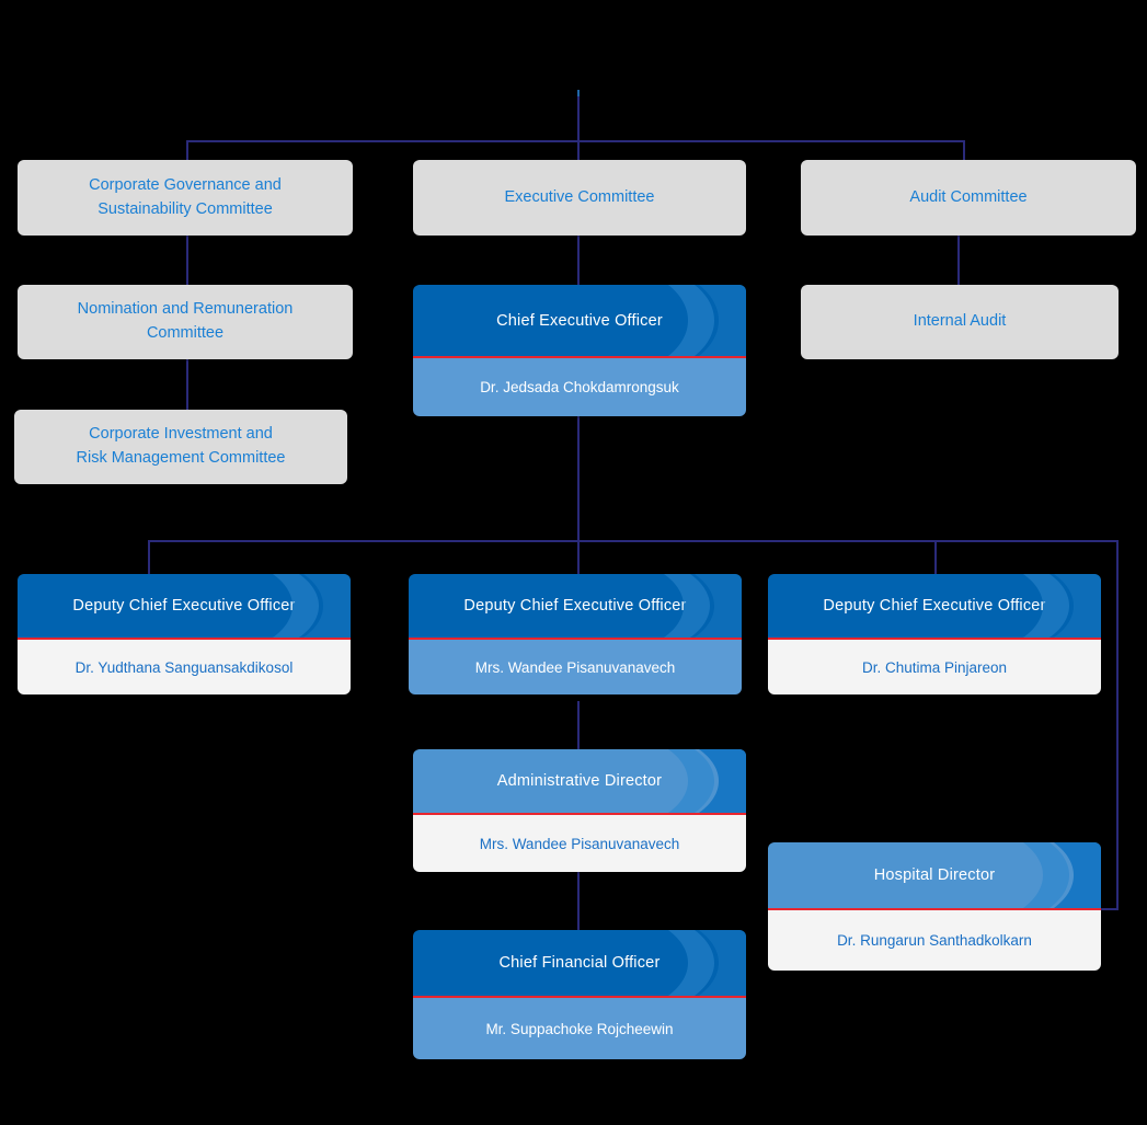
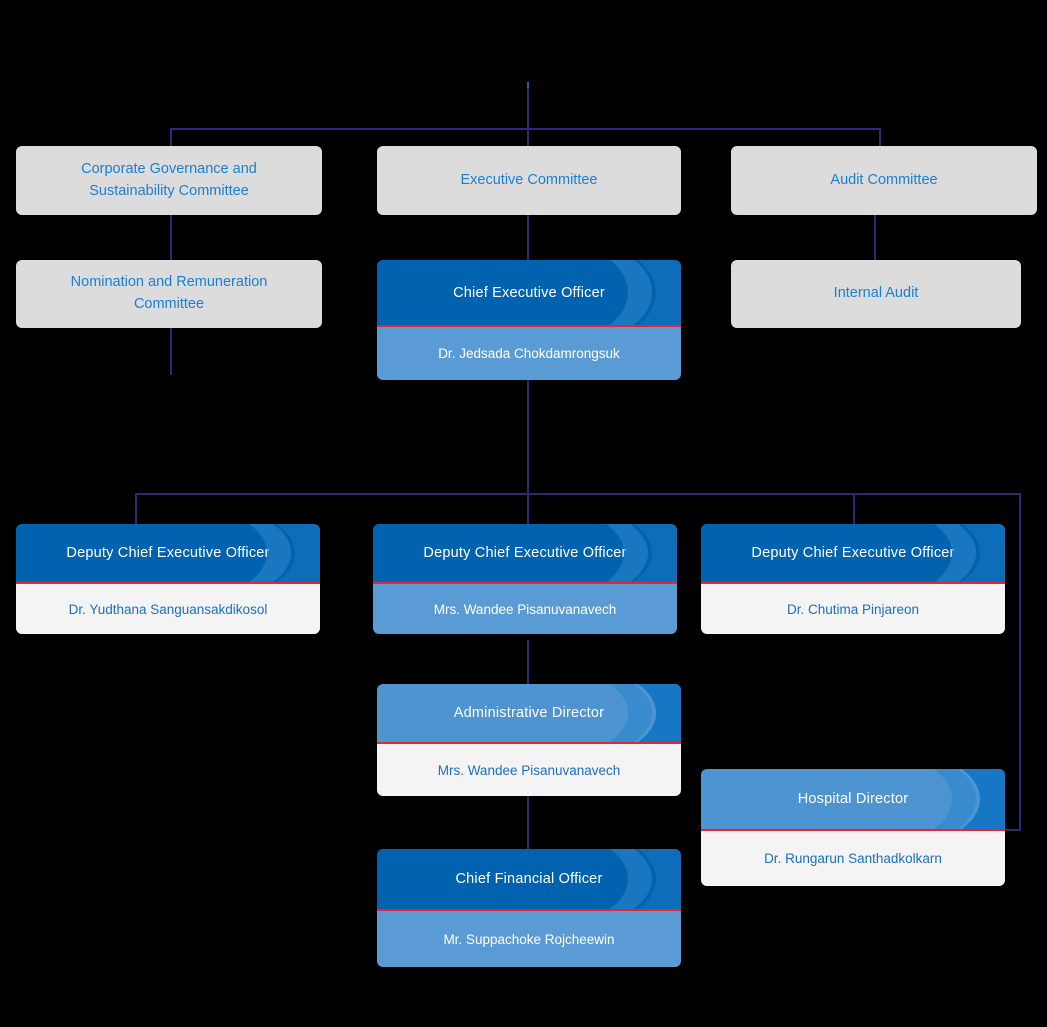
  Corporate Governance and
  Sustainability Committee
  Executive Committee
  Audit Committee
  Nomination and Remuneration
  Committee
  Internal Audit
- Corporate Investment and
- Risk Management Committee
  Chief Executive Officer
  Dr. Jedsada Chokdamrongsuk
  Deputy Chief Executive Officer
  Dr. Yudthana Sanguansakdikosol
  Deputy Chief Executive Officer
  Mrs. Wandee Pisanuvanavech
  Deputy Chief Executive Officer
  Dr. Chutima Pinjareon
  Administrative Director
  Mrs. Wandee Pisanuvanavech
  Hospital Director
  Dr. Rungarun Santhadkolkarn
  Chief Financial Officer
  Mr. Suppachoke Rojcheewin
